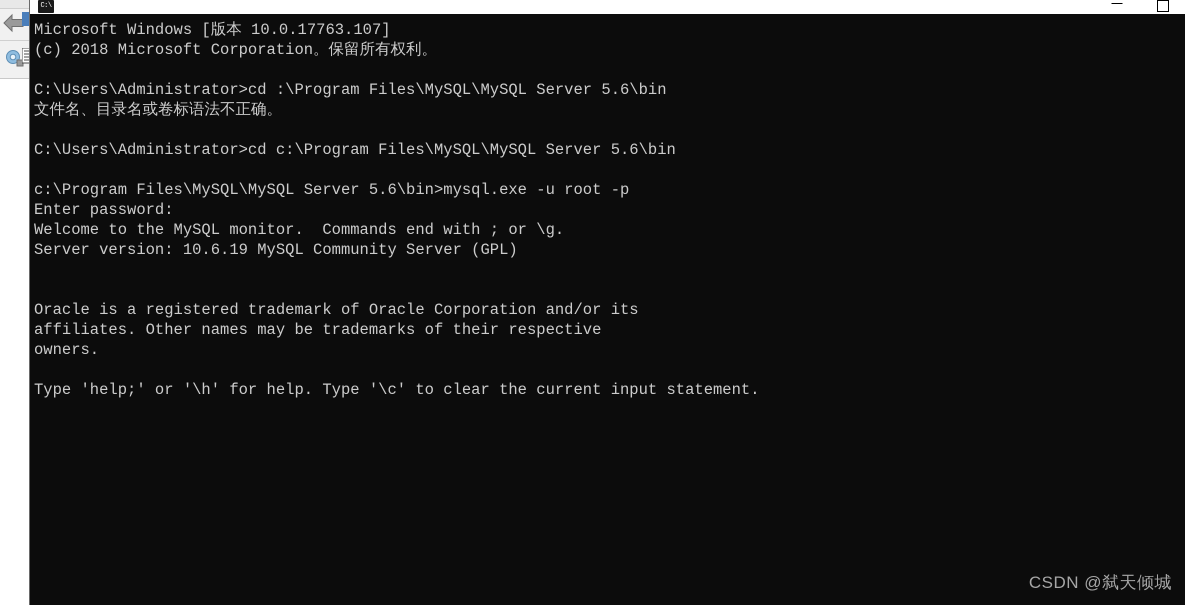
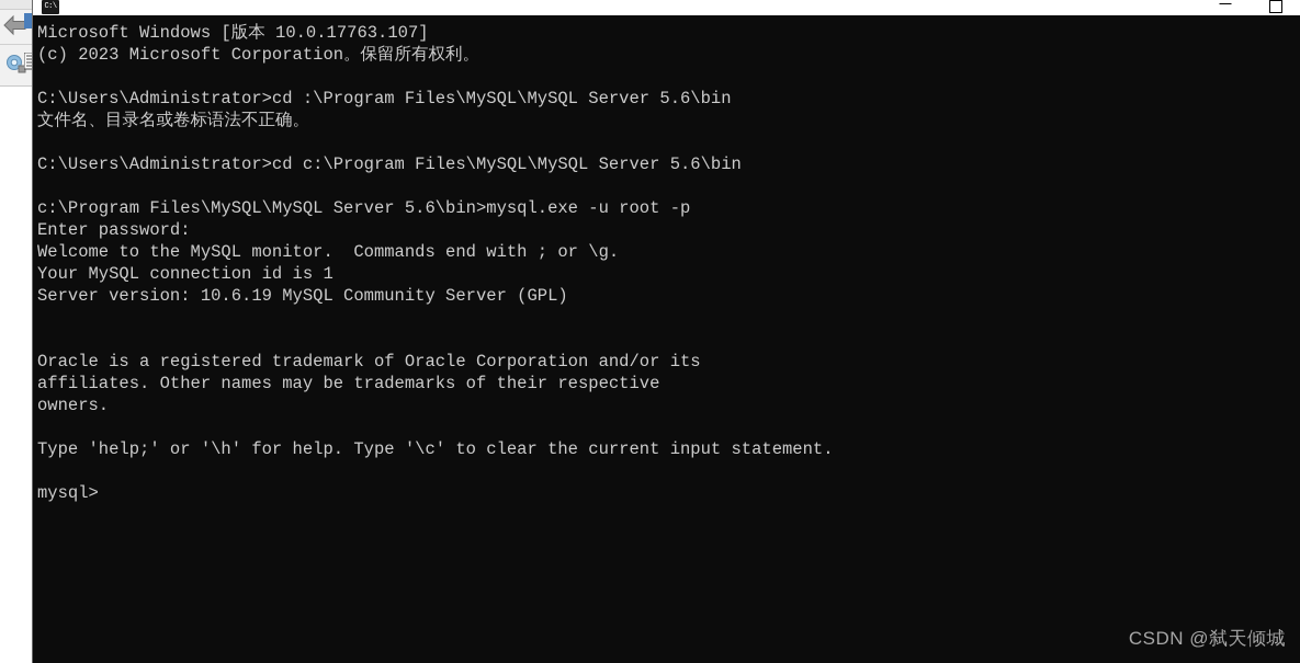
  C:\
  Microsoft Windows [版本 10.0.17763.107]
- (c) 2018 Microsoft Corporation。保留所有权利。
+ (c) 2023 Microsoft Corporation。保留所有权利。
  C:\Users\Administrator>cd :\Program Files\MySQL\MySQL Server 5.6\bin
  文件名、目录名或卷标语法不正确。
  C:\Users\Administrator>cd c:\Program Files\MySQL\MySQL Server 5.6\bin
  c:\Program Files\MySQL\MySQL Server 5.6\bin>mysql.exe -u root -p
  Enter password:
  Welcome to the MySQL monitor. Commands end with ; or \g.
+ Your MySQL connection id is 1
  Server version: 10.6.19 MySQL Community Server (GPL)
  Oracle is a registered trademark of Oracle Corporation and/or its
  affiliates. Other names may be trademarks of their respective
  owners.
  Type 'help;' or '\h' for help. Type '\c' to clear the current input statement.
+ mysql>
  CSDN @弑天倾城
